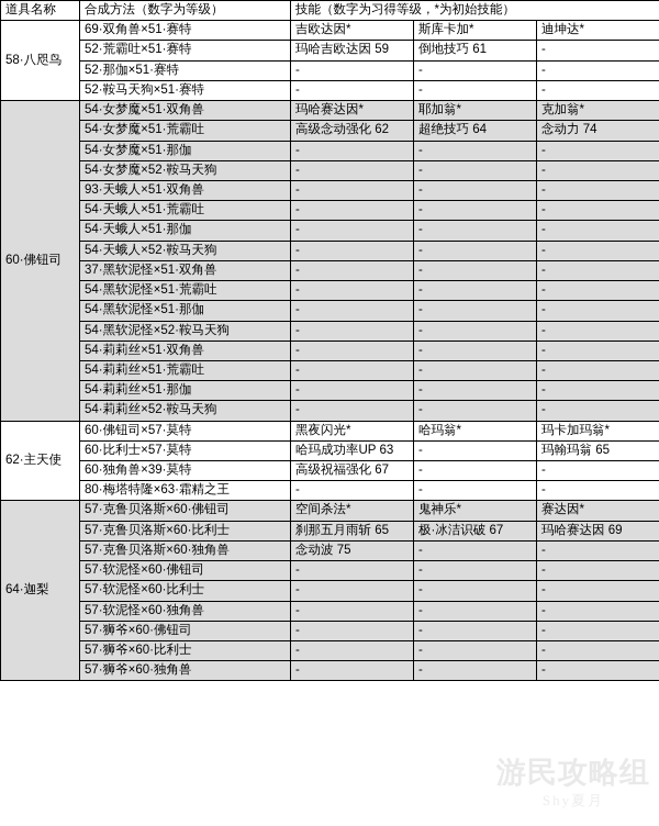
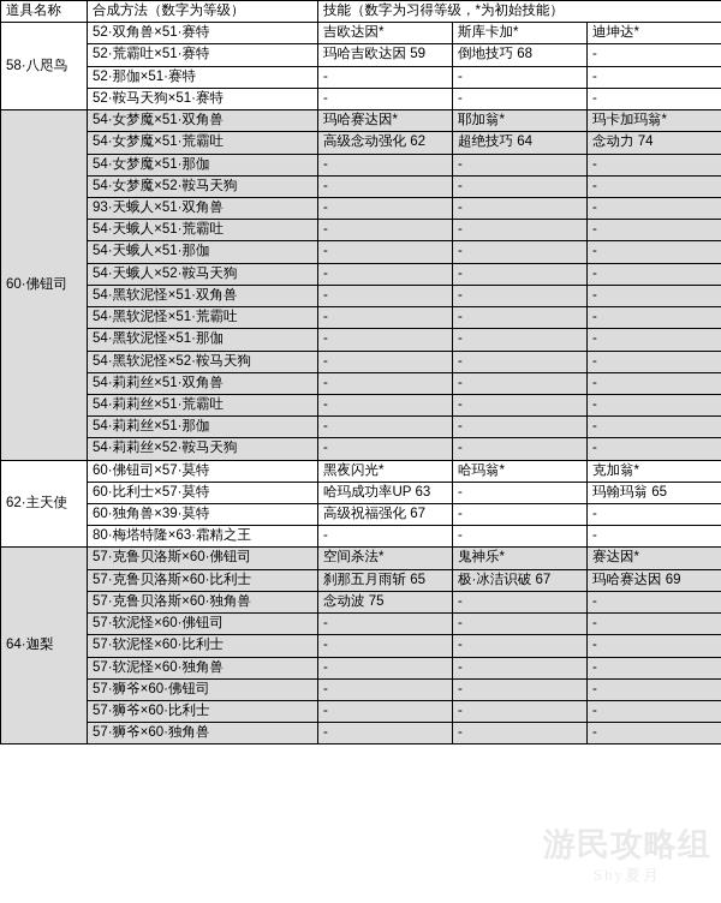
  道具名称	合成方法（数字为等级）	技能（数字为习得等级，*为初始技能）
- 58·八咫鸟	69·双角兽×51·赛特	吉欧达因*	斯库卡加*	迪坤达*
+ 58·八咫鸟	52·双角兽×51·赛特	吉欧达因*	斯库卡加*	迪坤达*
- 52·荒霸吐×51·赛特	玛哈吉欧达因 59	倒地技巧 61	-
+ 52·荒霸吐×51·赛特	玛哈吉欧达因 59	倒地技巧 68	-
  52·那伽×51·赛特	-	-	-
  52·鞍马天狗×51·赛特	-	-	-
- 60·佛钮司	54·女梦魔×51·双角兽	玛哈赛达因*	耶加翁*	克加翁*
+ 60·佛钮司	54·女梦魔×51·双角兽	玛哈赛达因*	耶加翁*	玛卡加玛翁*
  54·女梦魔×51·荒霸吐	高级念动强化 62	超绝技巧 64	念动力 74
  54·女梦魔×51·那伽	-	-	-
  54·女梦魔×52·鞍马天狗	-	-	-
  93·天蛾人×51·双角兽	-	-	-
  54·天蛾人×51·荒霸吐	-	-	-
  54·天蛾人×51·那伽	-	-	-
  54·天蛾人×52·鞍马天狗	-	-	-
- 37·黑软泥怪×51·双角兽	-	-	-
+ 54·黑软泥怪×51·双角兽	-	-	-
  54·黑软泥怪×51·荒霸吐	-	-	-
  54·黑软泥怪×51·那伽	-	-	-
  54·黑软泥怪×52·鞍马天狗	-	-	-
  54·莉莉丝×51·双角兽	-	-	-
  54·莉莉丝×51·荒霸吐	-	-	-
  54·莉莉丝×51·那伽	-	-	-
  54·莉莉丝×52·鞍马天狗	-	-	-
- 62·主天使	60·佛钮司×57·莫特	黑夜闪光*	哈玛翁*	玛卡加玛翁*
+ 62·主天使	60·佛钮司×57·莫特	黑夜闪光*	哈玛翁*	克加翁*
  60·比利士×57·莫特	哈玛成功率UP 63	-	玛翰玛翁 65
  60·独角兽×39·莫特	高级祝福强化 67	-	-
  80·梅塔特隆×63·霜精之王	-	-	-
  64·迦梨	57·克鲁贝洛斯×60·佛钮司	空间杀法*	鬼神乐*	赛达因*
  57·克鲁贝洛斯×60·比利士	刹那五月雨斩 65	极·冰洁识破 67	玛哈赛达因 69
  57·克鲁贝洛斯×60·独角兽	念动波 75	-	-
  57·软泥怪×60·佛钮司	-	-	-
  57·软泥怪×60·比利士	-	-	-
  57·软泥怪×60·独角兽	-	-	-
  57·狮爷×60·佛钮司	-	-	-
  57·狮爷×60·比利士	-	-	-
  57·狮爷×60·独角兽	-	-	-
